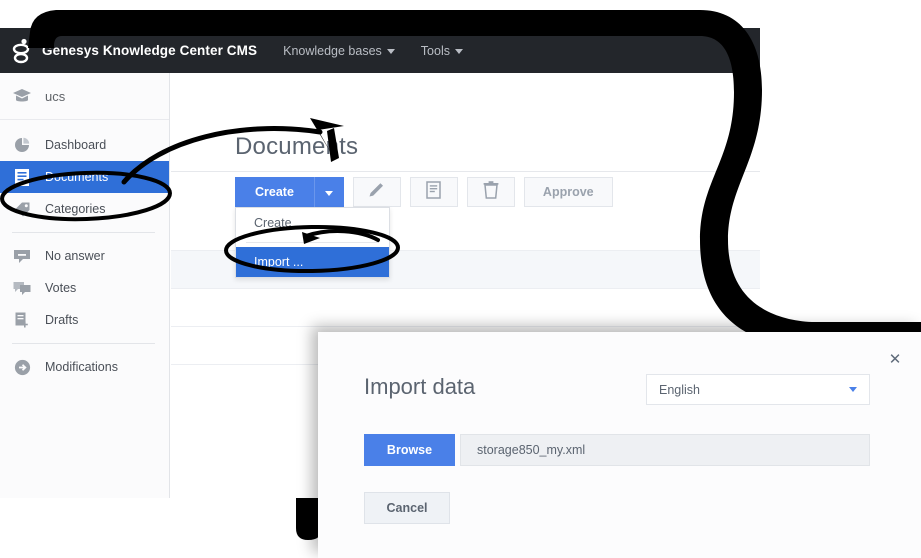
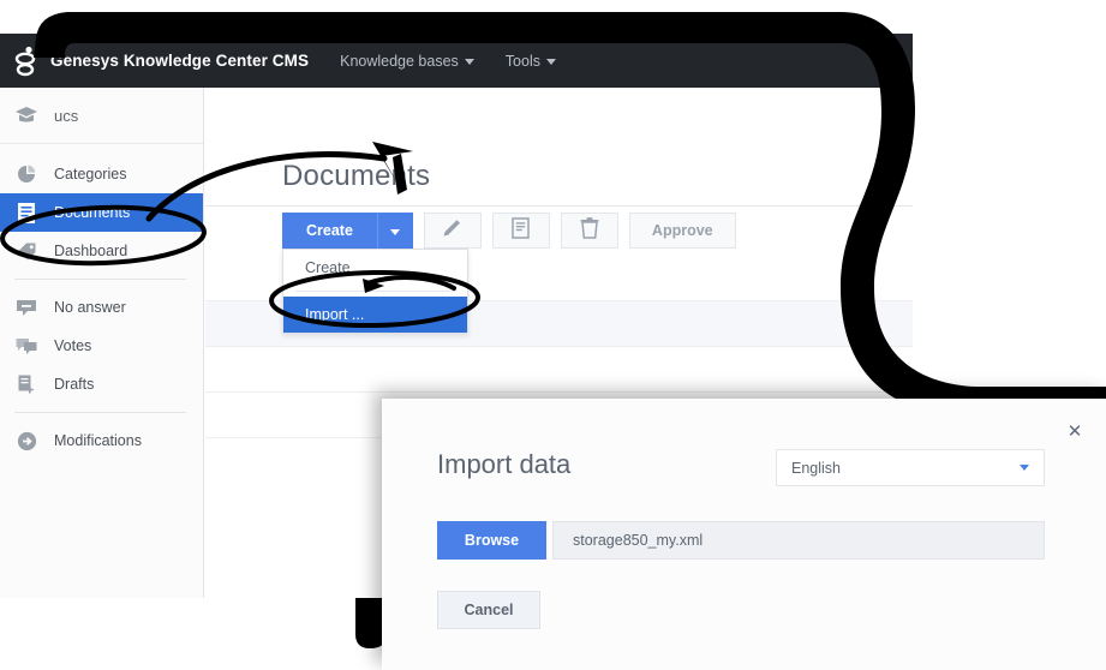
  Genesys Knowledge Center CMS
  Knowledge bases
  Tools
  ucs
- Dashboard
+ Categories
  cuments
- Categories
+ Dashboard
  No answer
  Votes
  Drafts
  Modifications
  Documets
  Create
  Approve
  Create
  Import ...
  ✕
  Import data
  English
  Browse
  storage850_my.xml
  Cancel
